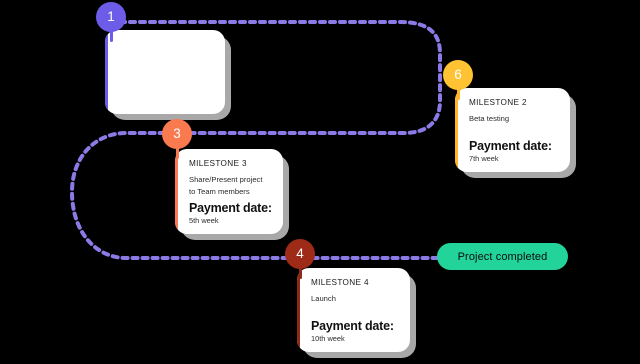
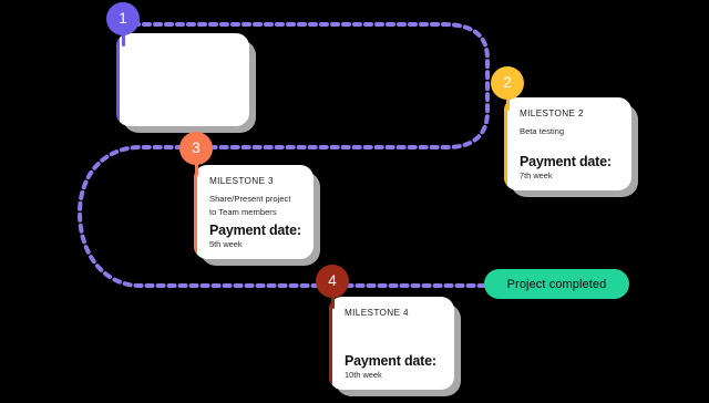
  1
  MILESTONE 2
  Beta testing
  Payment date:
  7th week
- 6
+ 2
  MILESTONE 3
  Share/Present project
  to Team members
  Payment date:
  5th week
  3
  MILESTONE 4
- Launch
  Payment date:
  10th week
  4
  Project completed
